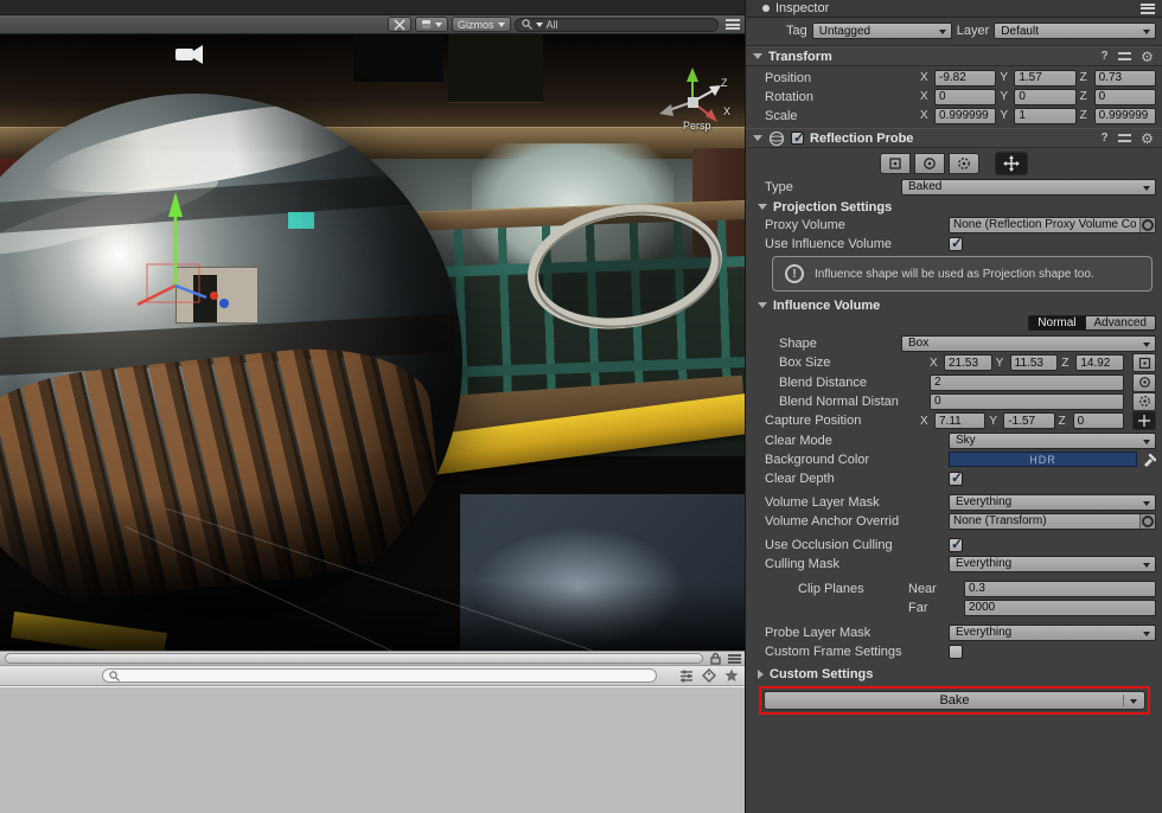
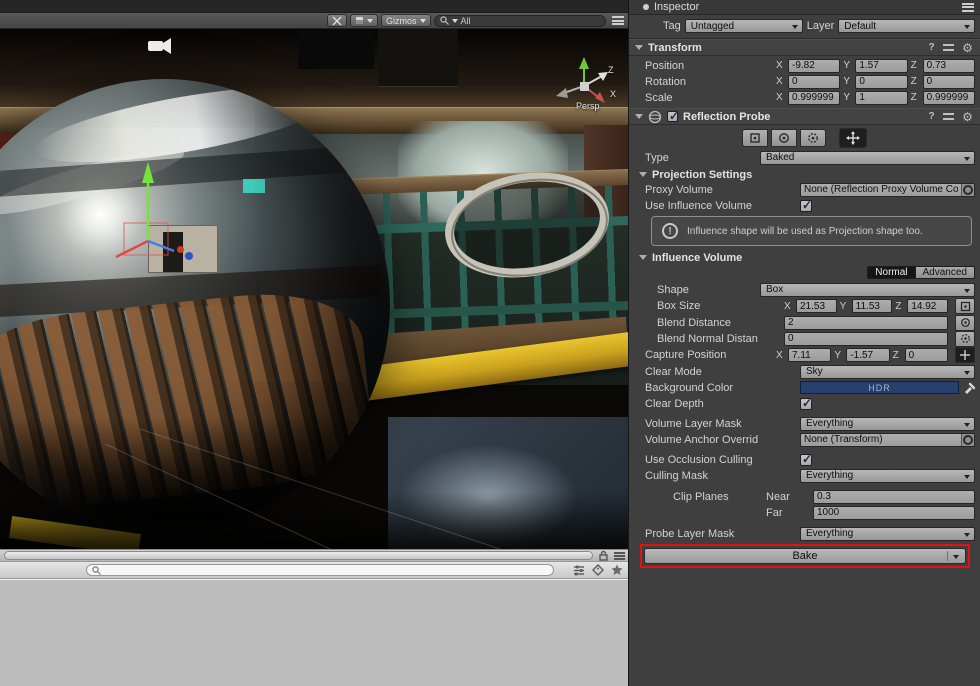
  Gizmos
  All
  Z
  X
  Persp
  Inspector
  Tag
  Untagged
  Layer
  Default
  Transform
  Position
  X
  -9.82
  Y
  1.57
  Z
  0.73
  Rotation
  X
  0
  Y
  0
  Z
  0
  Scale
  X
  0.999999
  Y
  1
  Z
  0.999999
  Reflection Probe
  Type
  Baked
  Projection Settings
  Proxy Volume
  None (Reflection Proxy Volume Co
  Use Influence Volume
  Influence shape will be used as Projection shape too.
  Influence Volume
  Normal
  Advanced
  Shape
  Box
  Box Size
  X
  21.53
  Y
  11.53
  Z
  14.92
  Blend Distance
  2
  Blend Normal Distan
  0
  Capture Position
  X
  7.11
  Y
  -1.57
  Z
  0
  Clear Mode
  Sky
  Background Color
  HDR
  Clear Depth
  Volume Layer Mask
  Everything
  Volume Anchor Overrid
  None (Transform)
  Use Occlusion Culling
  Culling Mask
  Everything
  Clip Planes
  Near
  0.3
  Far
- 2000
+ 1000
  Probe Layer Mask
  Everything
- Custom Frame Settings
- Custom Settings
  Bake
